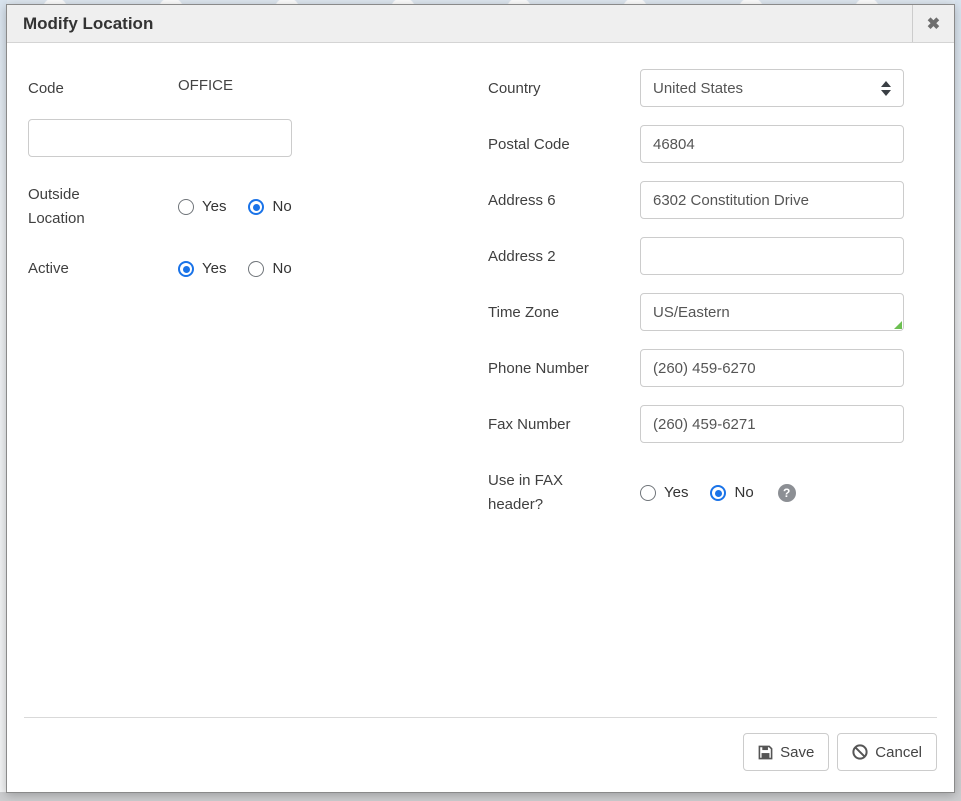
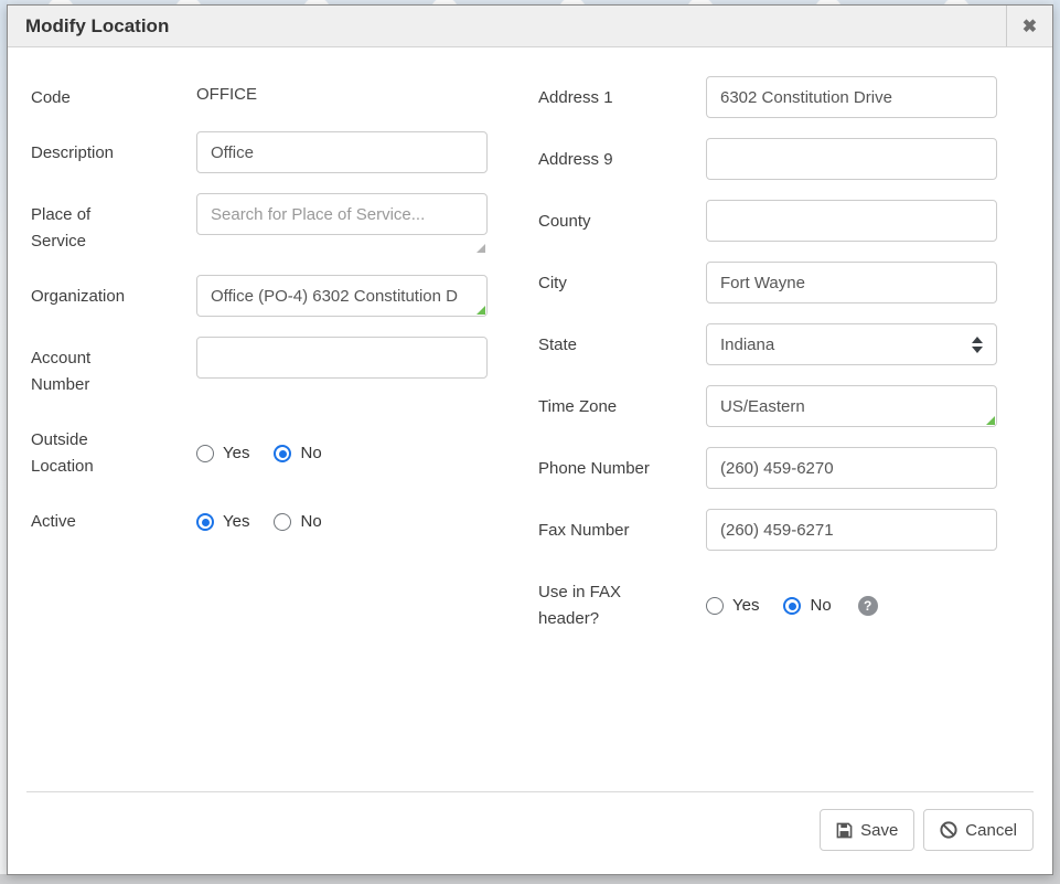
  Modify Location
  ✖
  Code
  OFFICE
+ Description
+ Office
+ Place of Service
+ Search for Place of Service...
+ Organization
+ Office (PO-4) 6302 Constitution D
+ Account Number
  Outside Location
  Yes
  No
  Active
  Yes
  No
- Country
- United States
- Postal Code
- 46804
- Address 6
+ Address 1
  6302 Constitution Drive
- Address 2
+ Address 9
+ County
+ City
+ Fort Wayne
+ State
+ Indiana
  Time Zone
  US/Eastern
  Phone Number
  (260) 459-6270
  Fax Number
  (260) 459-6271
  Use in FAX header?
  Yes
  No
  ?
  Save
  Cancel
